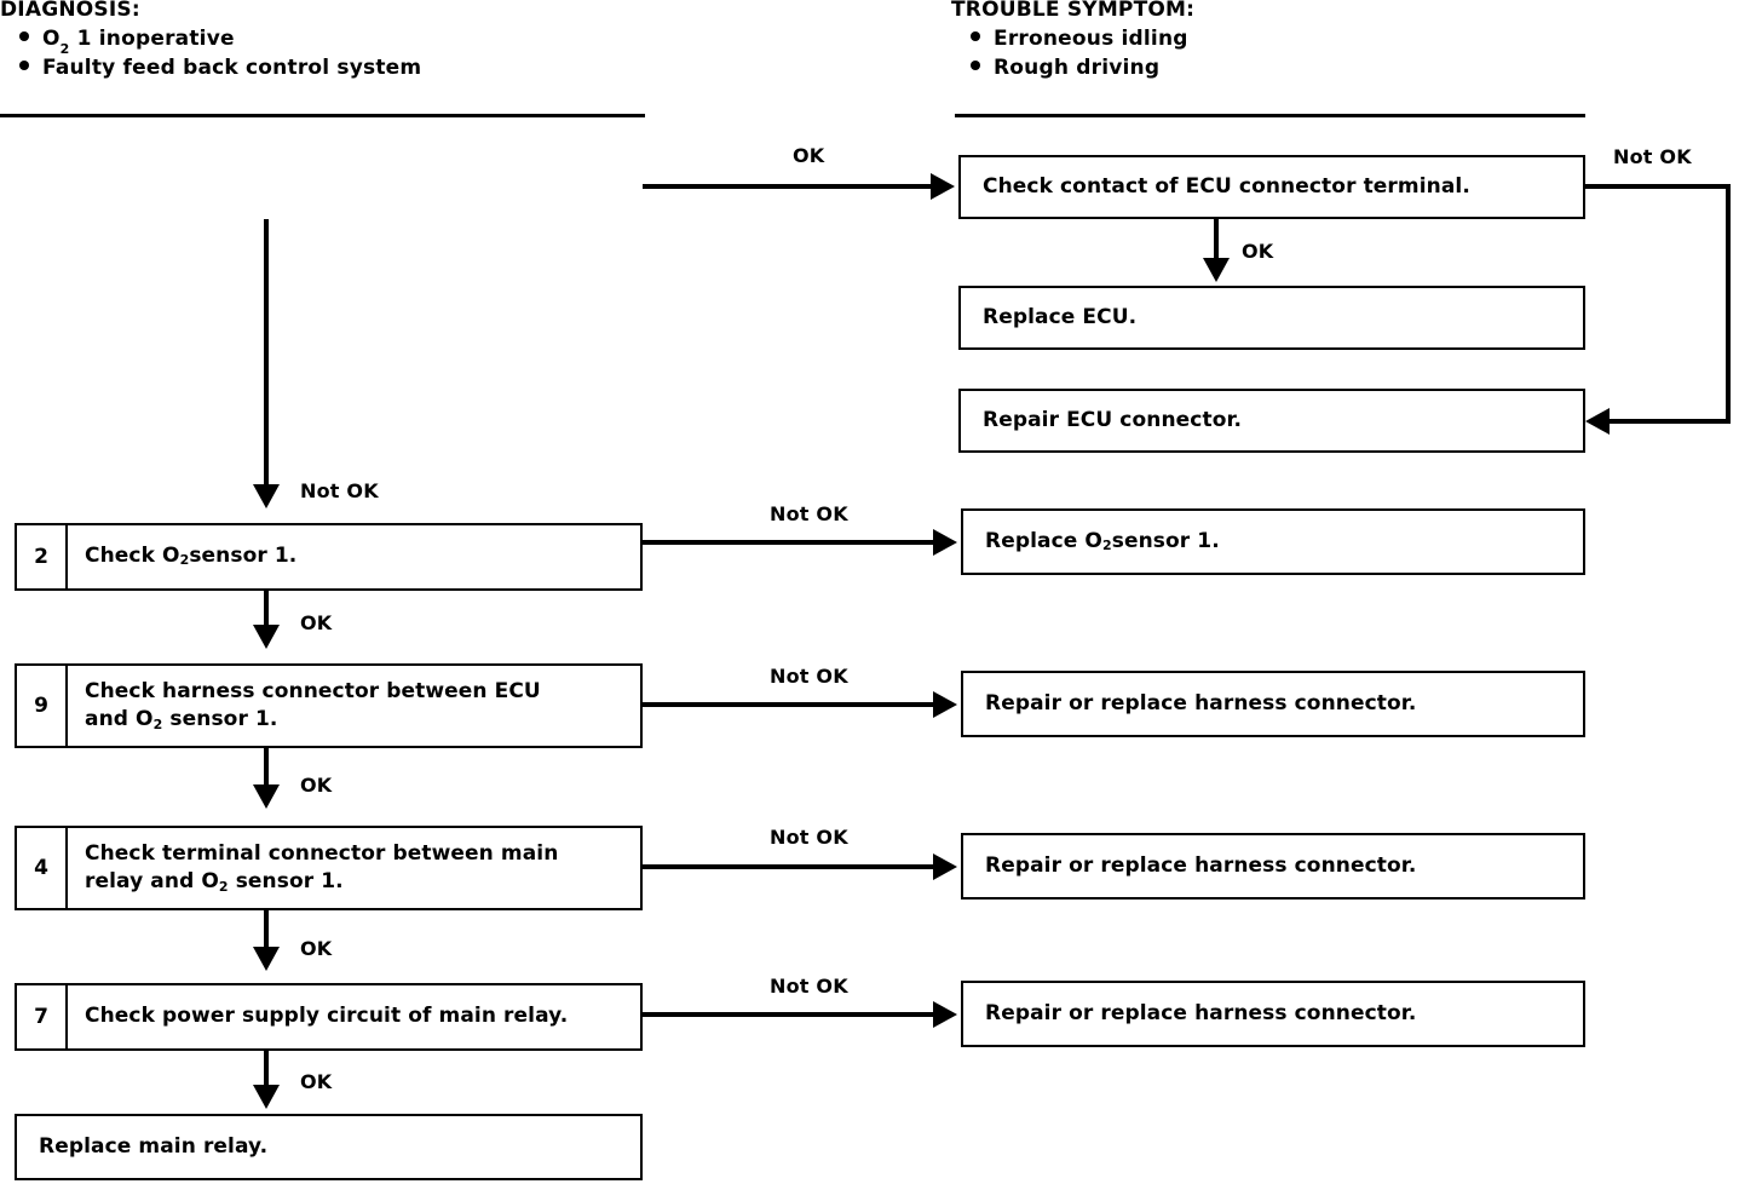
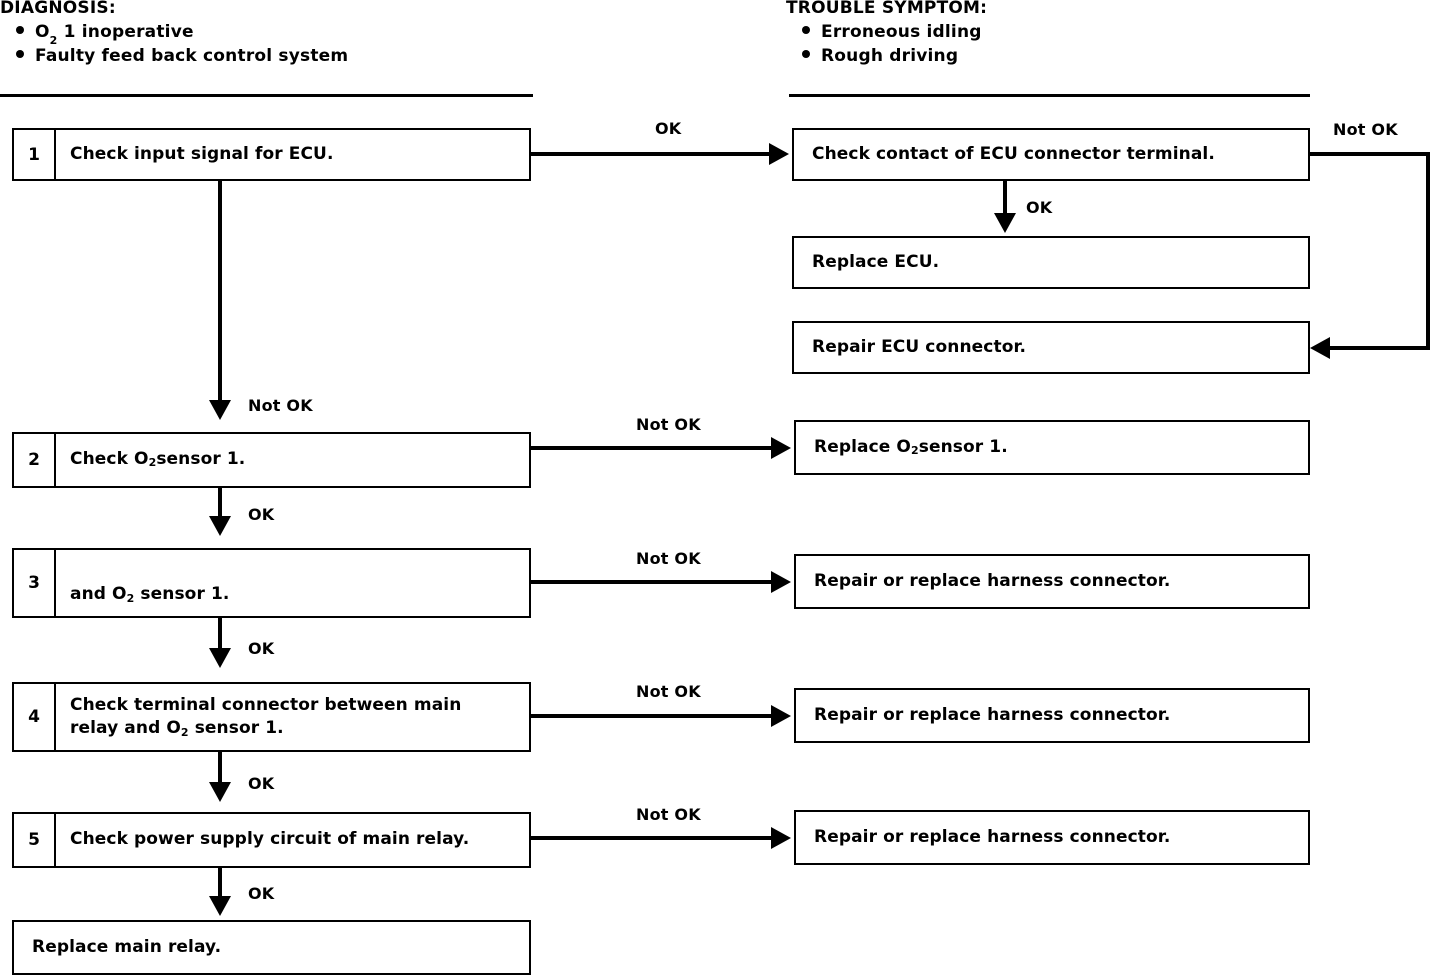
  DIAGNOSIS:
  O2 1 inoperative
  Faulty feed back control system
  TROUBLE SYMPTOM:
  Erroneous idling
  Rough driving
+ 1
+ Check input signal for ECU.
  2
  Check O
  2
  sensor 1.
- 9
+ 3
- Check harness connector between ECU
  and O2 sensor 1.
  4
  Check terminal connector between main
  relay and O2 sensor 1.
- 7
+ 5
  Check power supply circuit of main relay.
  Replace main relay.
  Check contact of ECU connector terminal.
  Replace ECU.
  Repair ECU connector.
  Replace O
  2
  sensor 1.
  Repair or replace harness connector.
  Repair or replace harness connector.
  Repair or replace harness connector.
  OK
  Not OK
  OK
  Not OK
  Not OK
  OK
  Not OK
  OK
  Not OK
  OK
  Not OK
  OK
